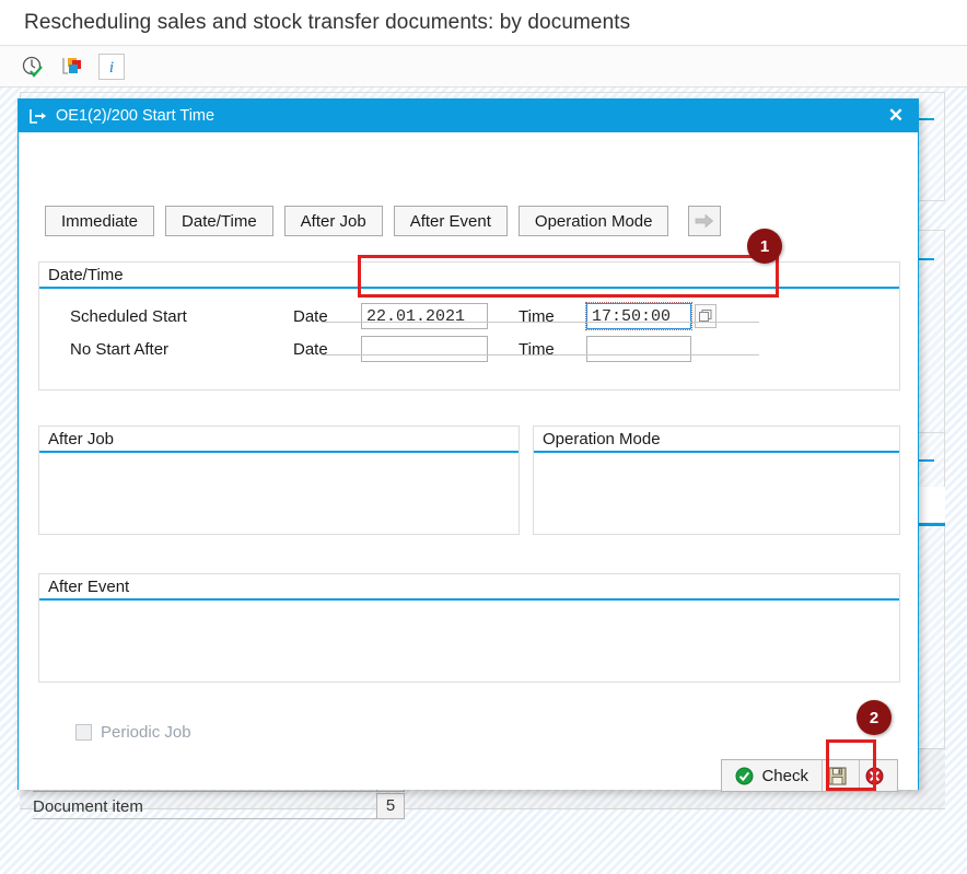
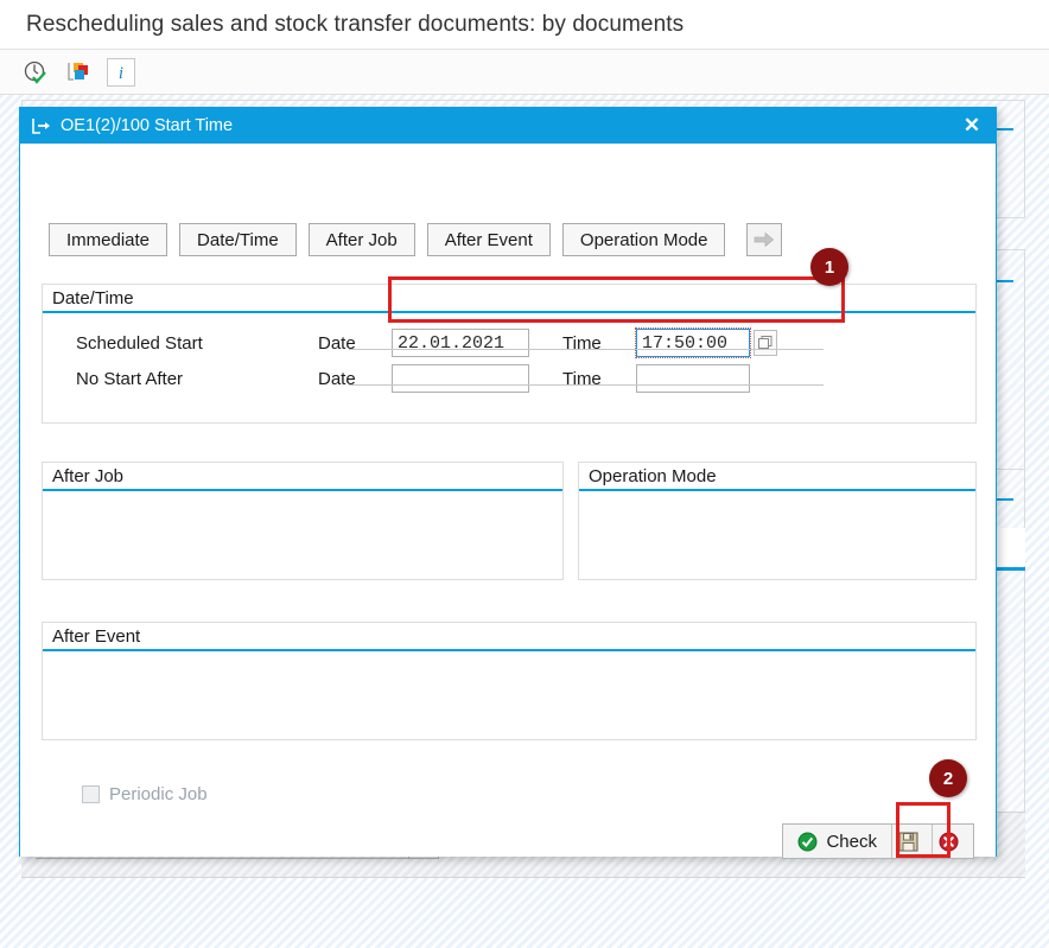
  Rescheduling sales and stock transfer documents: by documents
  i
- Document item
- 5
- OE1(2)/200 Start Time
+ OE1(2)/100 Start Time
  ✕
  Immediate
  Date/Time
  After Job
  After Event
  Operation Mode
  Date/Time
  Scheduled Start
  Date
  22.01.2021
  Time
  17:50:00
  No Start After
  Date
  Time
  After Job
  Operation Mode
  After Event
  Periodic Job
  Check
  1
  2
